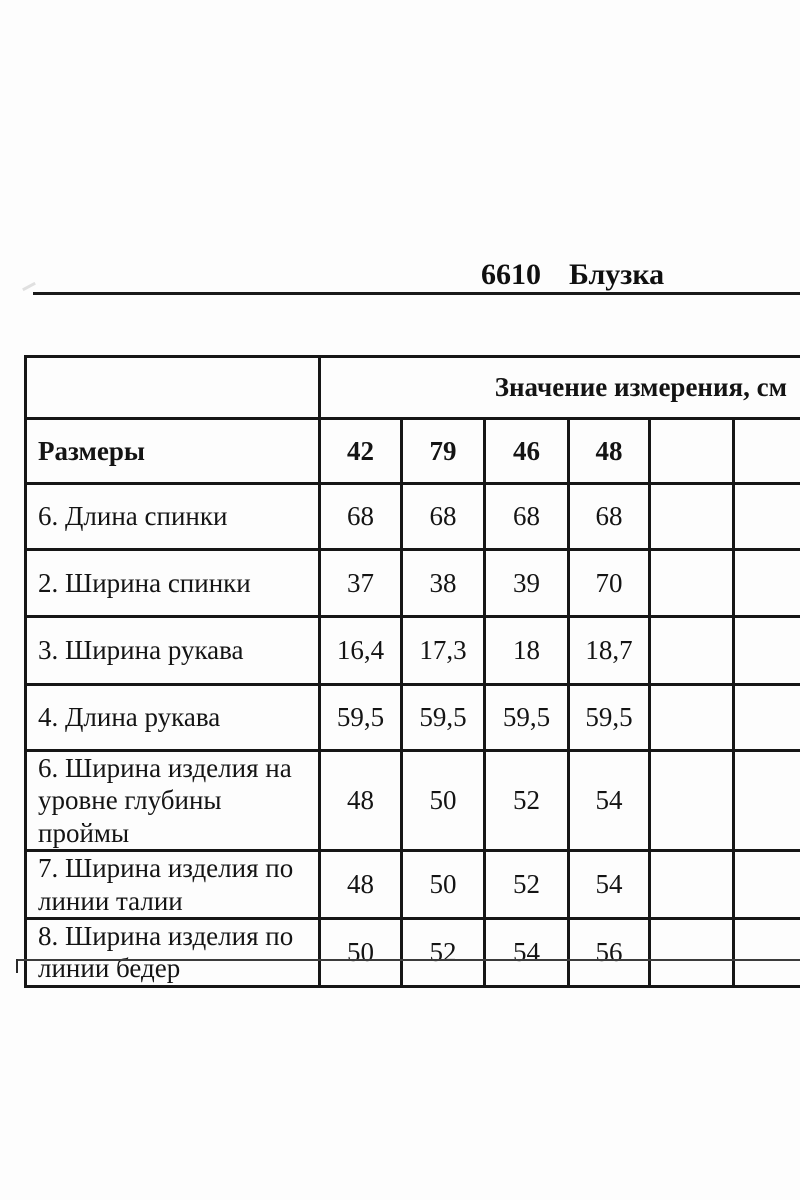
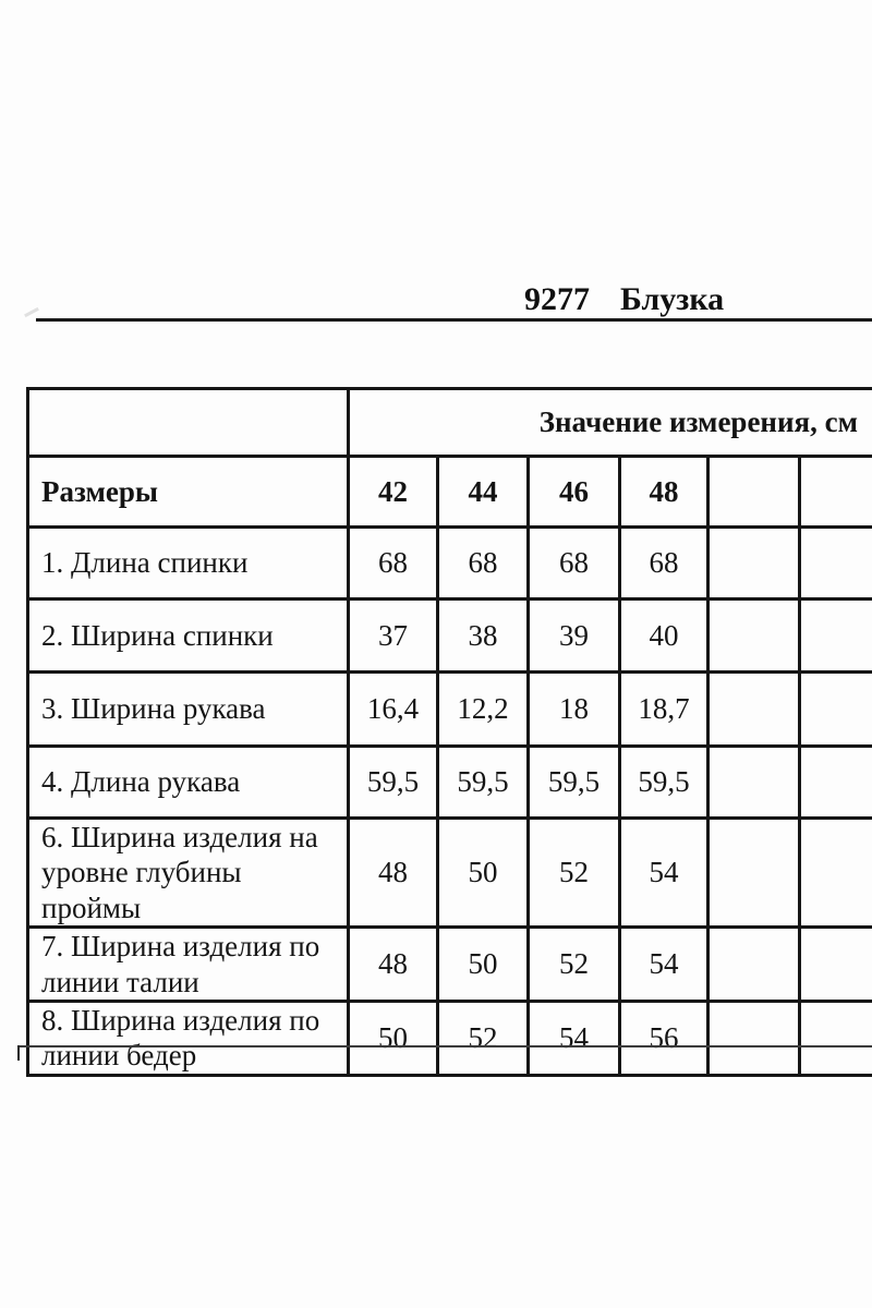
- 6610
+ 9277
  Блузка
  	Значение измерения, см
- Размеры	42	79	46	48
+ Размеры	42	44	46	48
- 6. Длина спинки	68	68	68	68
+ 1. Длина спинки	68	68	68	68
- 2. Ширина спинки	37	38	39	70
+ 2. Ширина спинки	37	38	39	40
- 3. Ширина рукава	16,4	17,3	18	18,7
+ 3. Ширина рукава	16,4	12,2	18	18,7
  4. Длина рукава	59,5	59,5	59,5	59,5
  6. Ширина изделия на уровне глубины проймы	48	50	52	54
  7. Ширина изделия по линии талии	48	50	52	54
  8. Ширина изделия по линии бедер	50	52	54	56
